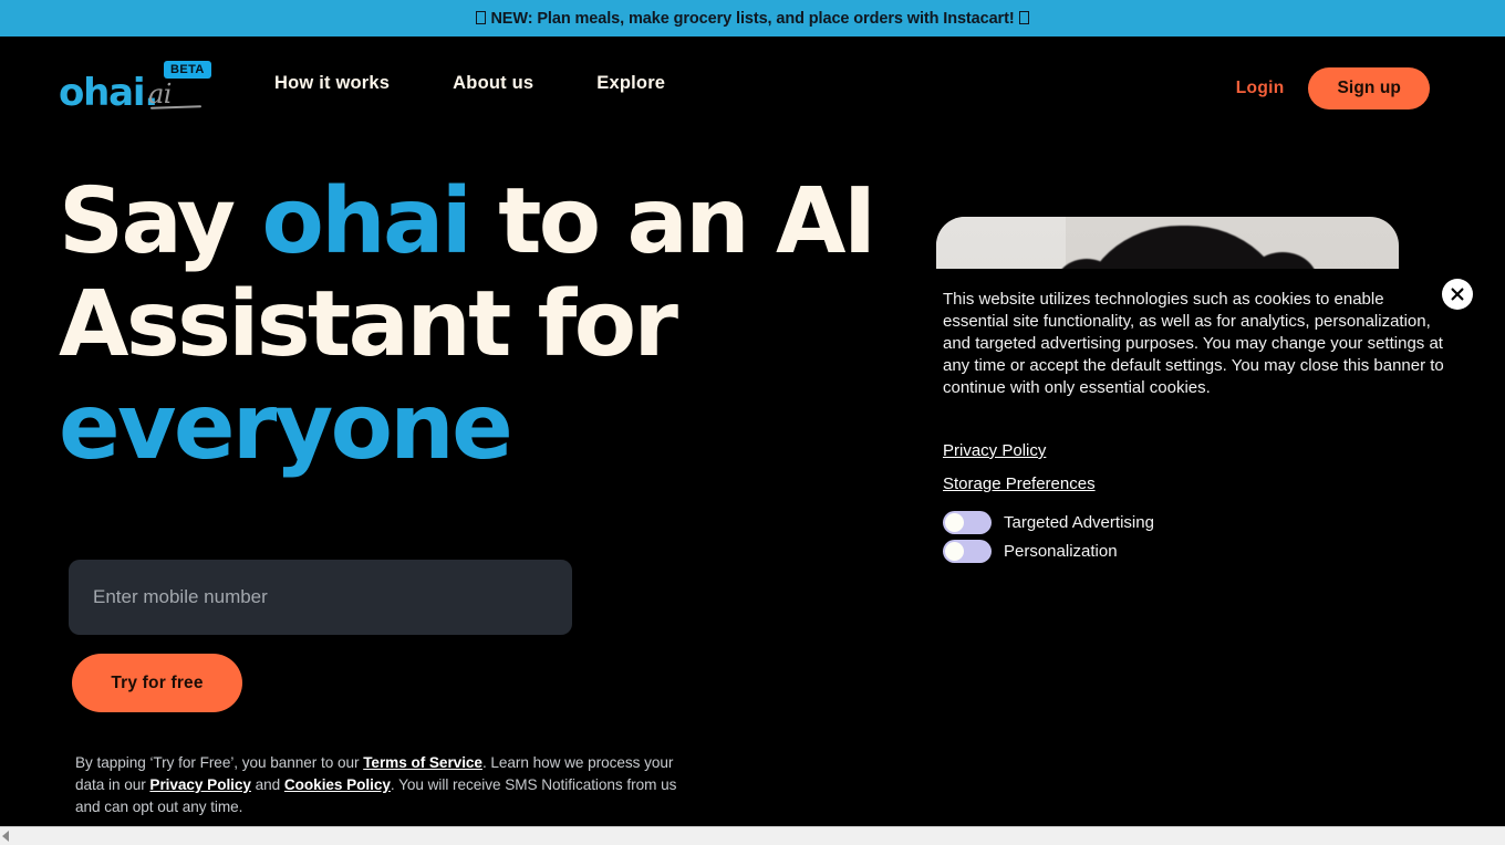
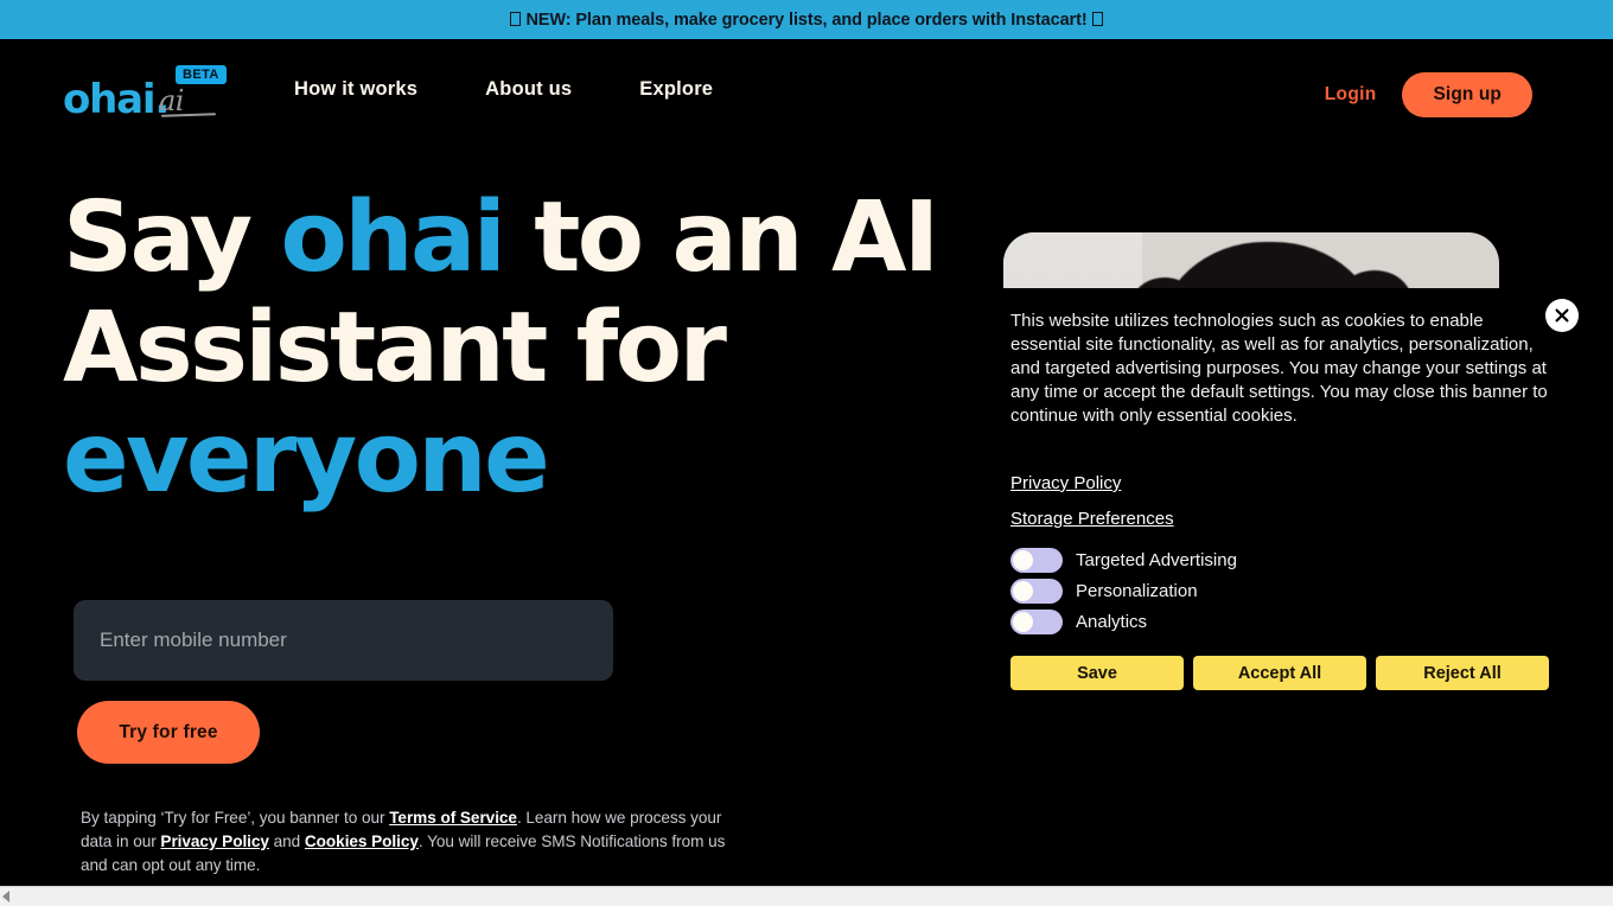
  NEW: Plan meals, make grocery lists, and place orders with Instacart!
  ohai.
  ai
  BETA
  How it works
  About us
  Explore
  Login
  Sign up
  Say ohai to an AI Assistant for everyone
  Enter mobile number
  Try for free
  By tapping ‘Try for Free’, you banner to our Terms of Service. Learn how we process your data in our Privacy Policy and Cookies Policy. You will receive SMS Notifications from us and can opt out any time.
  This website utilizes technologies such as cookies to enable essential site functionality, as well as for analytics, personalization, and targeted advertising purposes. You may change your settings at any time or accept the default settings. You may close this banner to continue with only essential cookies.
  Privacy Policy
  Storage Preferences
  Targeted Advertising
  Personalization
+ Analytics
+ Save
+ Accept All
+ Reject All
